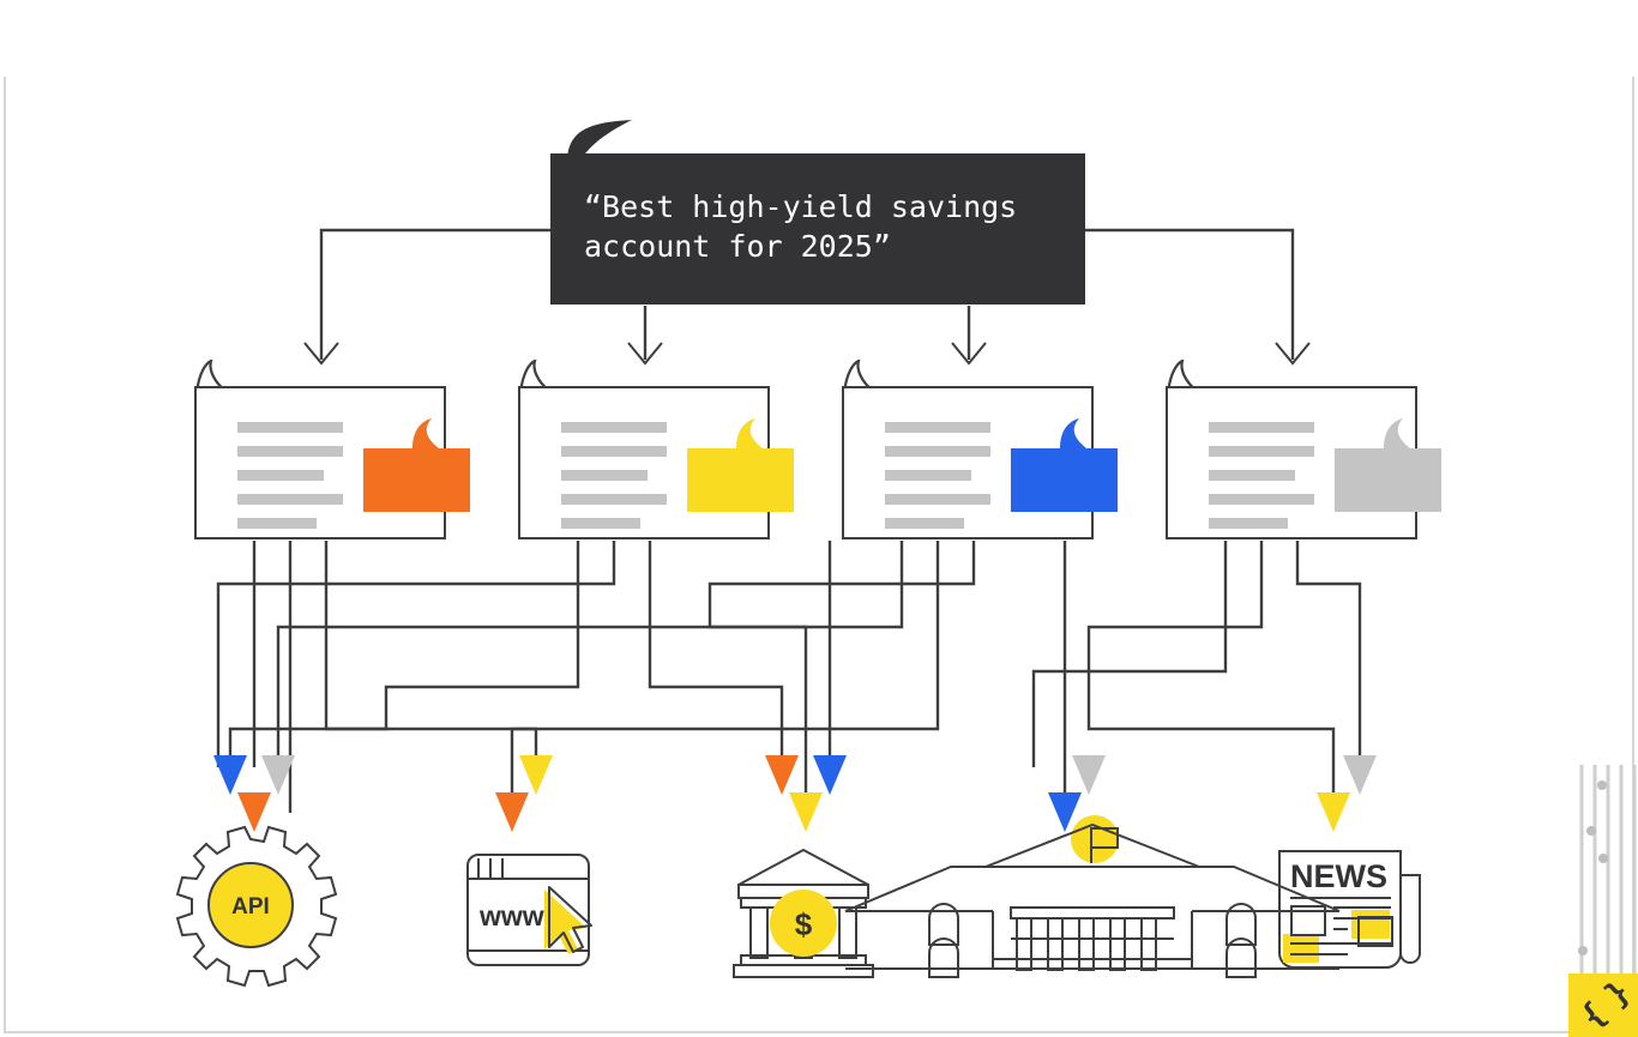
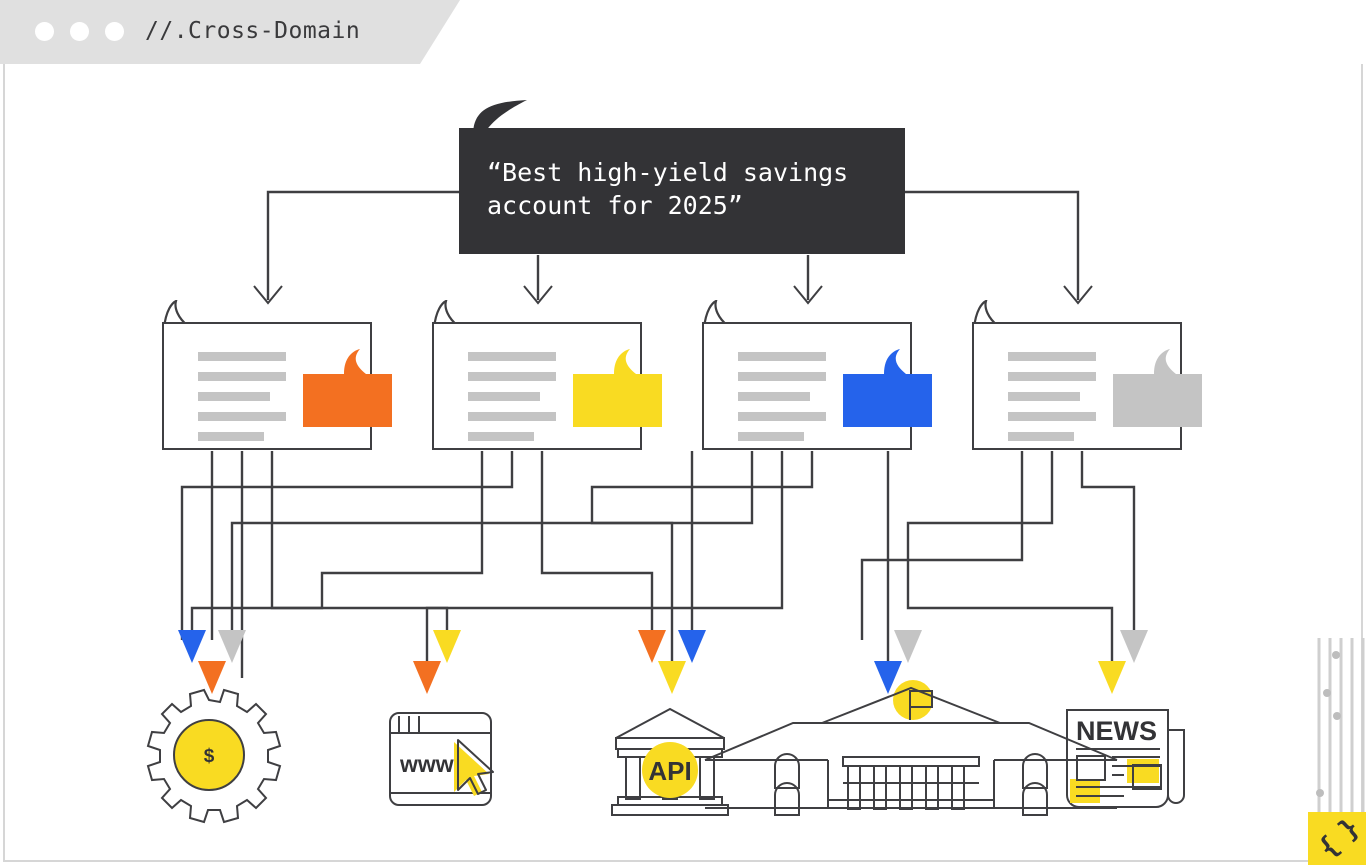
+ //.Cross-Domain
- API
+ $
  www
- $
+ API
  NEWS
  “Best high-yield savings
  account for 2025”
